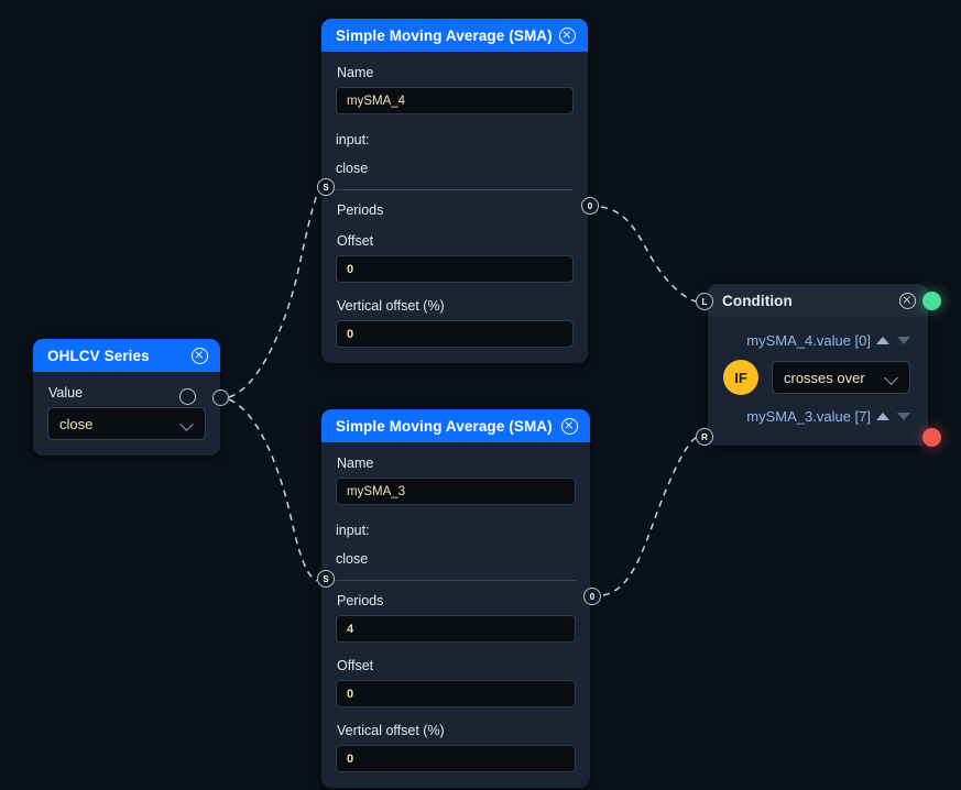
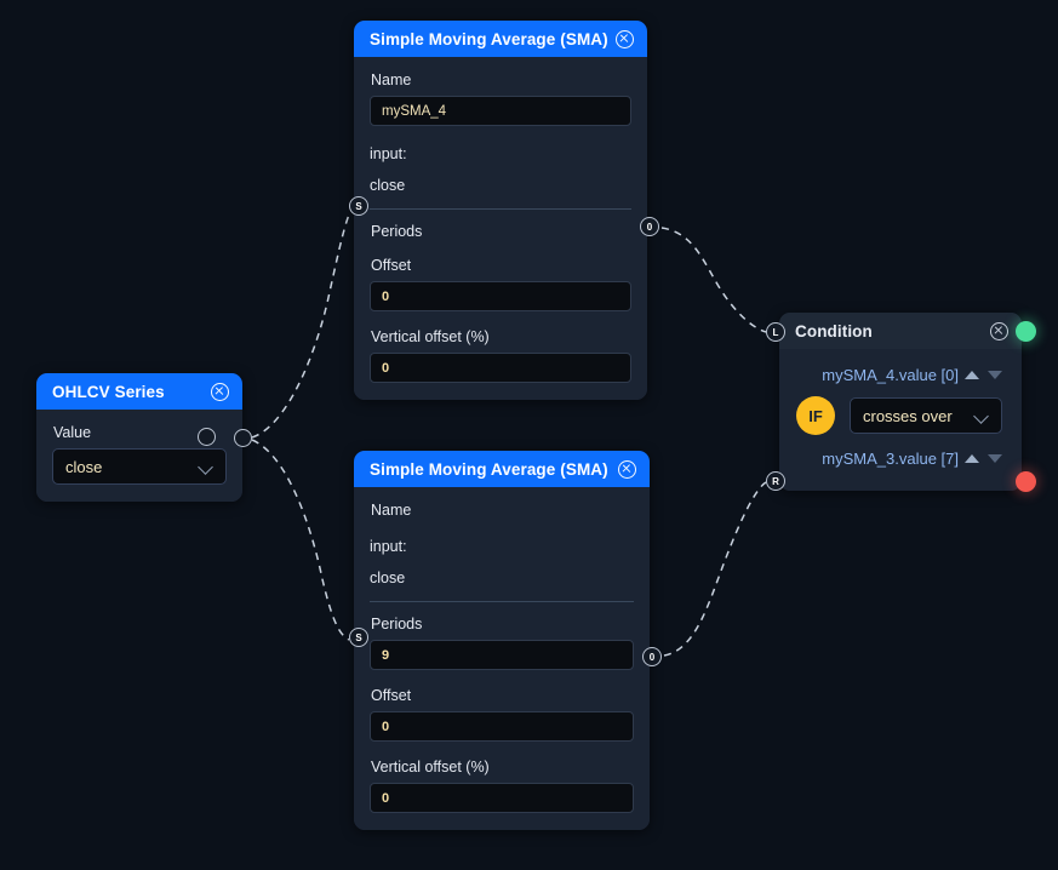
  OHLCV Series
  Value
  close
  Simple Moving Average (SMA)
  Name
  mySMA_4
  input:
  close
  Periods
  Offset
  0
  Vertical offset (%)
  0
  S
  0
  Simple Moving Average (SMA)
  Name
- mySMA_3
  input:
  close
  Periods
- 4
+ 9
  Offset
  0
  Vertical offset (%)
  0
  S
  0
  Condition
  mySMA_4.value [0]
  IF
  crosses over
  mySMA_3.value [7]
  L
  R
